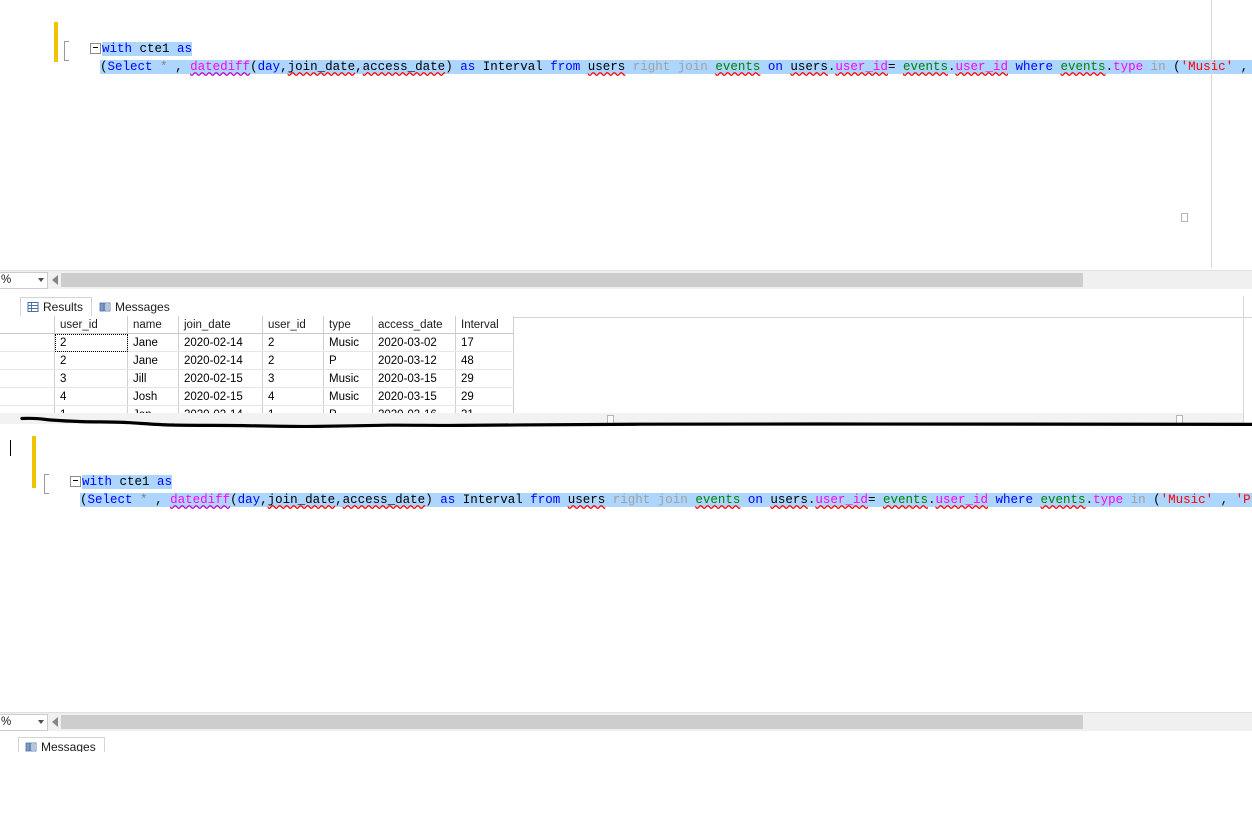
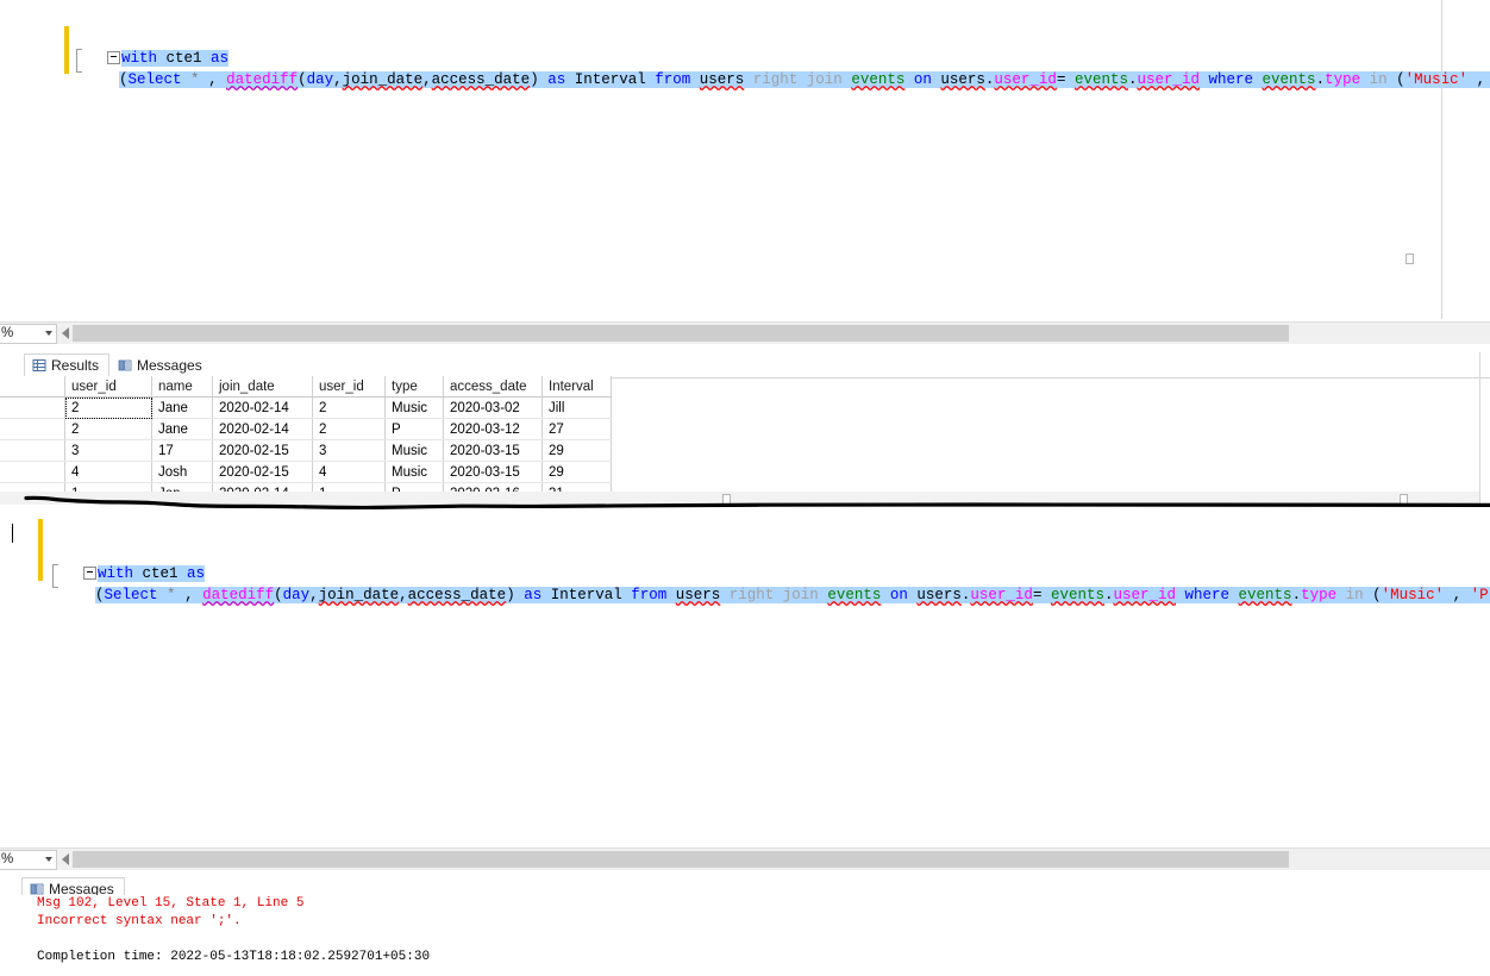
  with cte1 as
  (Select * , datediff(day,join_date,access_date) as Interval from users right join events on users.user_id= events.user_id where events.type in ('Music' ,
  Results
  Messages
  	user_id	name	join_date	user_id	type	access_date	Interval
- 	2	Jane	2020-02-14	2	Music	2020-03-02	17
+ 	2	Jane	2020-02-14	2	Music	2020-03-02	Jill
- 	2	Jane	2020-02-14	2	P	2020-03-12	48
+ 	2	Jane	2020-02-14	2	P	2020-03-12	27
- 	3	Jill	2020-02-15	3	Music	2020-03-15	29
+ 	3	17	2020-02-15	3	Music	2020-03-15	29
  	4	Josh	2020-02-15	4	Music	2020-03-15	29
  with cte1 as
  (Select * , datediff(day,join_date,access_date) as Interval from users right join events on users.user_id= events.user_id where events.type in ('Music' , 'P
  Messages
+ Msg 102, Level 15, State 1, Line 5
+ Incorrect syntax near ';'.
+ Completion time: 2022-05-13T18:18:02.2592701+05:30
